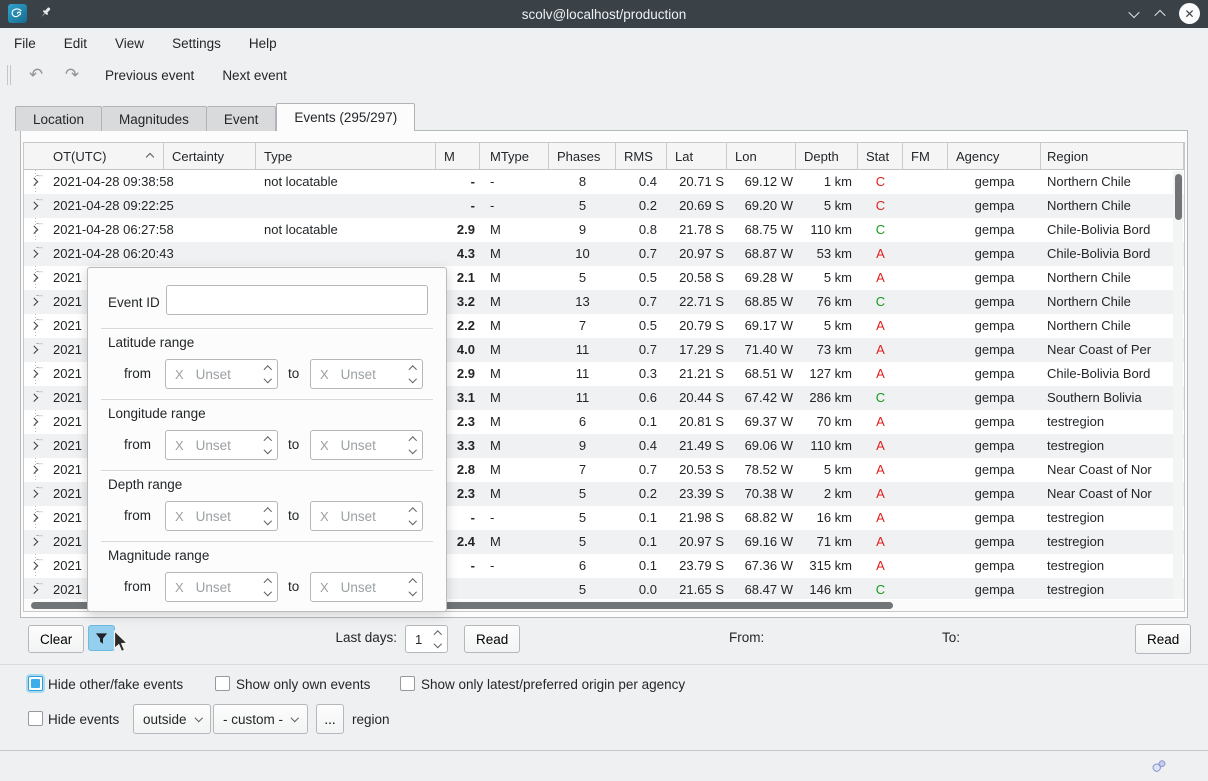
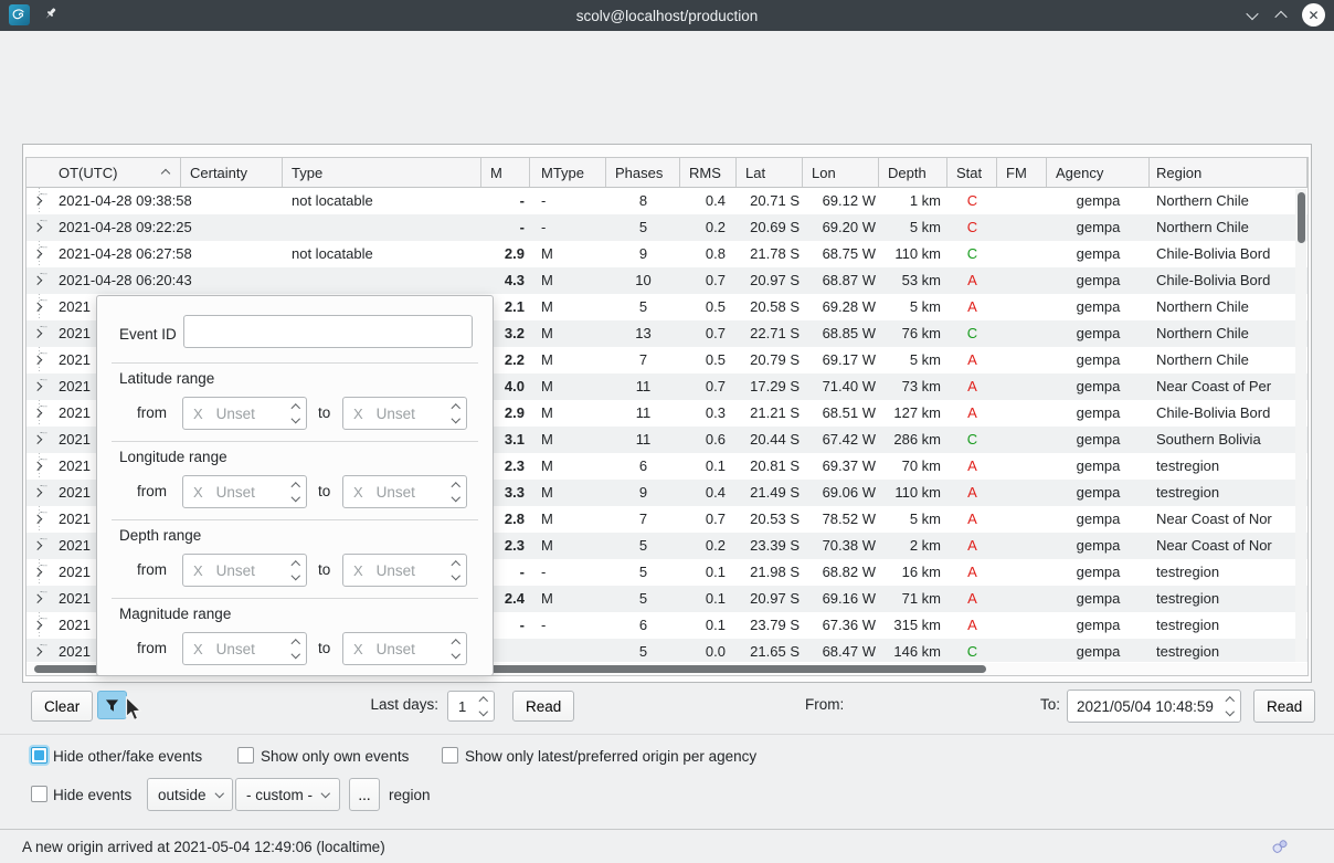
  scolv@localhost/production
  ✕
- File
- Edit
- View
- Settings
- Help
- ↶
- ↷
- Previous event
- Next event
- Location
- Magnitudes
- Event
- Events (295/297)
  OT(UTC)
  Certainty
  Type
  M
  MType
  Phases
  RMS
  Lat
  Lon
  Depth
  Stat
  FM
  Agency
  Region
  2021-04-28 09:38:58
  not locatable
  -
  -
  8
  0.4
  20.71 S
  69.12 W
  1 km
  C
  gempa
  Northern Chile
  2021-04-28 09:22:25
  -
  -
  5
  0.2
  20.69 S
  69.20 W
  5 km
  C
  gempa
  Northern Chile
  2021-04-28 06:27:58
  not locatable
  2.9
  M
  9
  0.8
  21.78 S
  68.75 W
  110 km
  C
  gempa
  Chile-Bolivia Bord
  2021-04-28 06:20:43
  4.3
  M
  10
  0.7
  20.97 S
  68.87 W
  53 km
  A
  gempa
  Chile-Bolivia Bord
  2021
  2.1
  M
  5
  0.5
  20.58 S
  69.28 W
  5 km
  A
  gempa
  Northern Chile
  2021
  3.2
  M
  13
  0.7
  22.71 S
  68.85 W
  76 km
  C
  gempa
  Northern Chile
  2021
  2.2
  M
  7
  0.5
  20.79 S
  69.17 W
  5 km
  A
  gempa
  Northern Chile
  2021
  4.0
  M
  11
  0.7
  17.29 S
  71.40 W
  73 km
  A
  gempa
  Near Coast of Per
  2021
  2.9
  M
  11
  0.3
  21.21 S
  68.51 W
  127 km
  A
  gempa
  Chile-Bolivia Bord
  2021
  3.1
  M
  11
  0.6
  20.44 S
  67.42 W
  286 km
  C
  gempa
  Southern Bolivia
  2021
  2.3
  M
  6
  0.1
  20.81 S
  69.37 W
  70 km
  A
  gempa
  testregion
  2021
  3.3
  M
  9
  0.4
  21.49 S
  69.06 W
  110 km
  A
  gempa
  testregion
  2021
  2.8
  M
  7
  0.7
  20.53 S
  78.52 W
  5 km
  A
  gempa
  Near Coast of Nor
  2021
  2.3
  M
  5
  0.2
  23.39 S
  70.38 W
  2 km
  A
  gempa
  Near Coast of Nor
  2021
  -
  -
  5
  0.1
  21.98 S
  68.82 W
  16 km
  A
  gempa
  testregion
  2021
  2.4
  M
  5
  0.1
  20.97 S
  69.16 W
  71 km
  A
  gempa
  testregion
  2021
  -
  -
  6
  0.1
  23.79 S
  67.36 W
  315 km
  A
  gempa
  testregion
  2021
  5
  0.0
  21.65 S
  68.47 W
  146 km
  C
  gempa
  testregion
  Event ID
  Latitude range
  from
  X
  Unset
  to
  X
  Unset
  Longitude range
  from
  X
  Unset
  to
  X
  Unset
  Depth range
  from
  X
  Unset
  to
  X
  Unset
  Magnitude range
  from
  X
  Unset
  to
  X
  Unset
  Clear
  Last days:
  1
  Read
  From:
  To:
+ 2021/05/04 10:48:59
  Read
  Hide other/fake events
  Show only own events
  Show only latest/preferred origin per agency
  Hide events
  outside
  - custom -
  ...
  region
+ A new origin arrived at 2021-05-04 12:49:06 (localtime)
